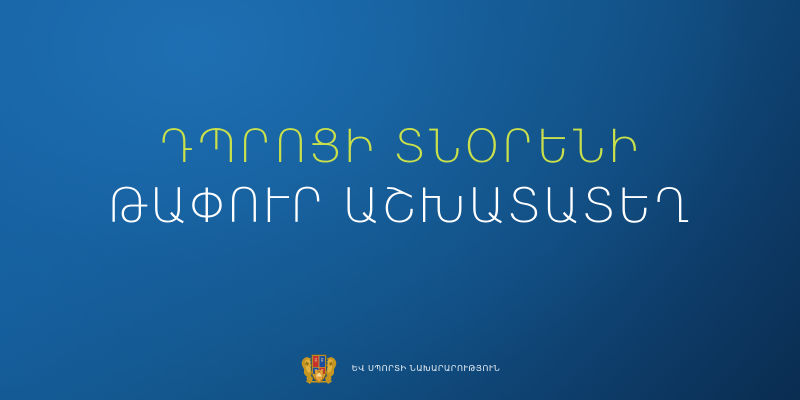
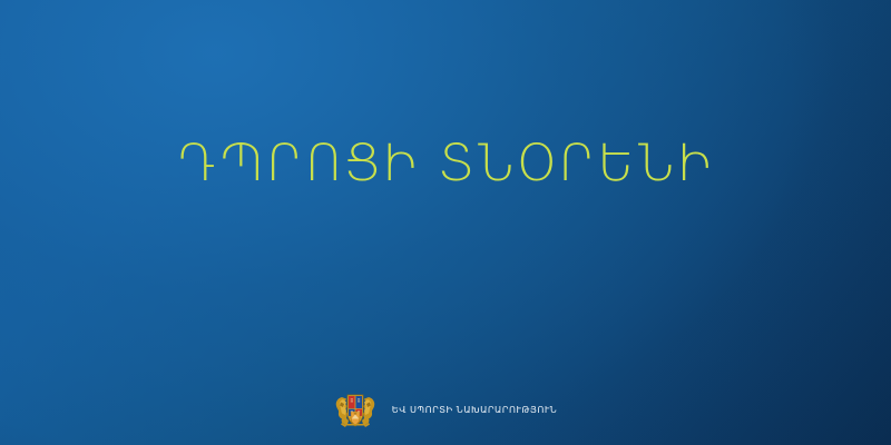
  ԴՊՐՈՑԻ ՏՆՕՐԵՆԻ
- ԹԱՓՈՒՐ ԱՇԽԱՏԱՏԵՂ
  ԵՎ ՍՊՈՐՏԻ ՆԱԽԱՐԱՐՈՒԹՅՈՒՆ
